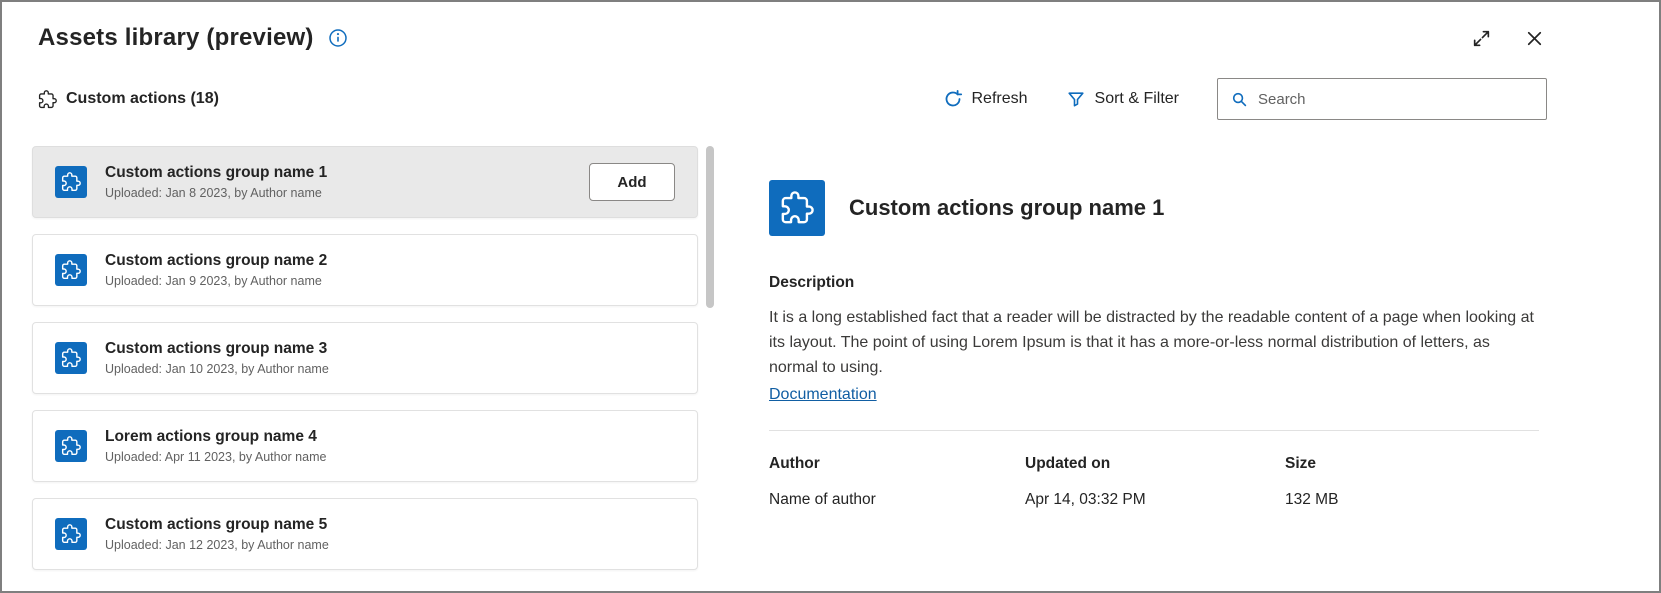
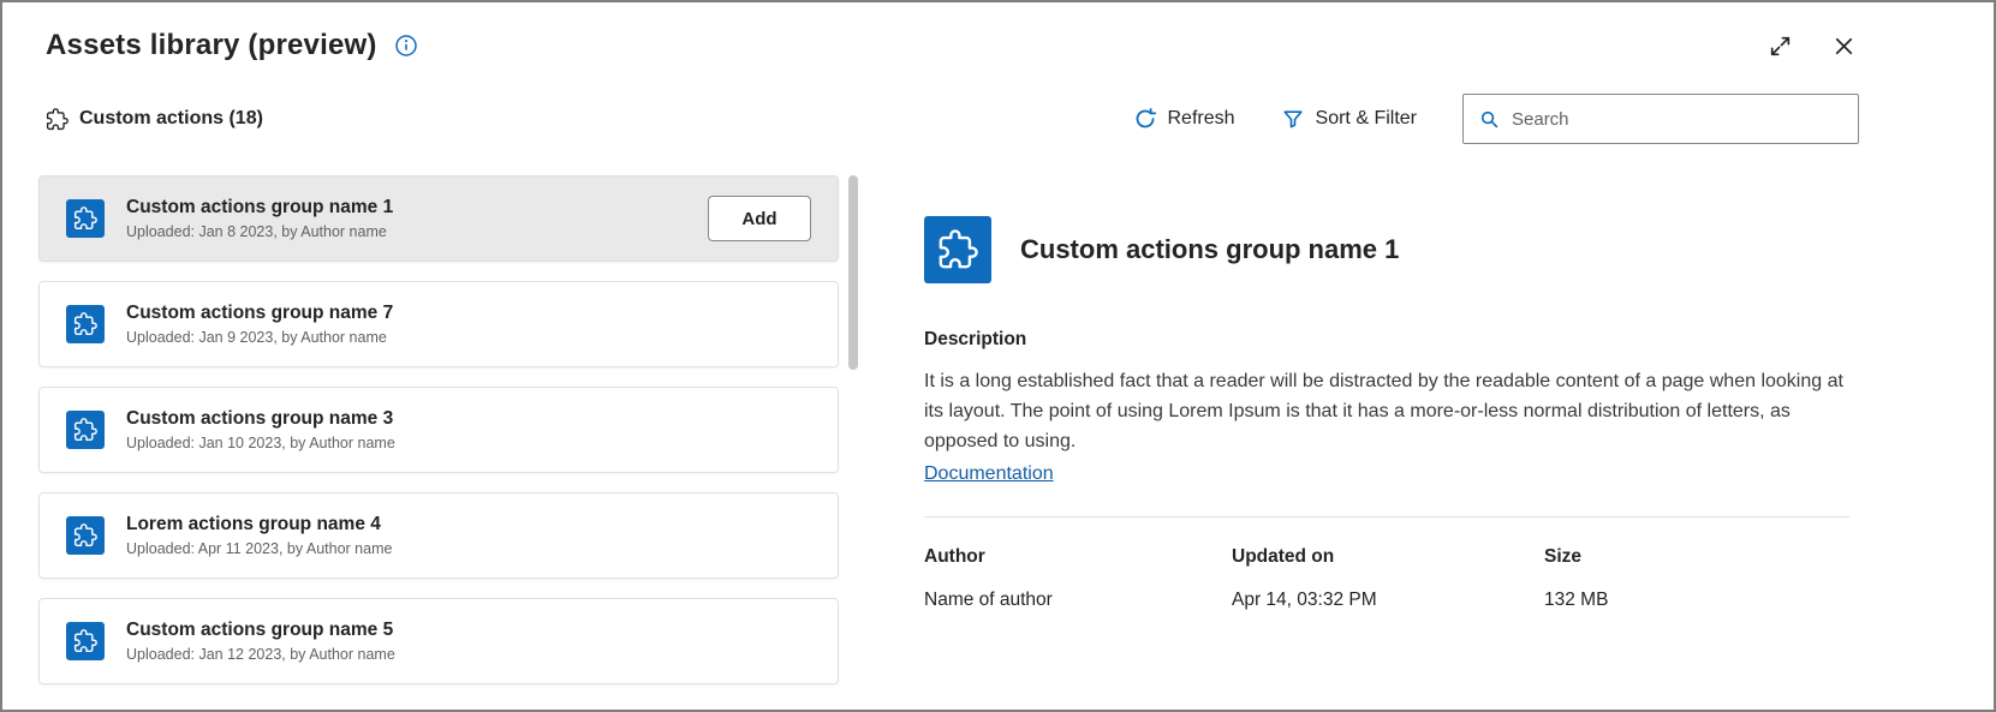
  Assets library (preview)
  Custom actions (18)
  Refresh
  Sort & Filter
  Search
  Custom actions group name 1
  Uploaded: Jan 8 2023, by Author name
  Add
- Custom actions group name 2
+ Custom actions group name 7
  Uploaded: Jan 9 2023, by Author name
  Custom actions group name 3
  Uploaded: Jan 10 2023, by Author name
  Lorem actions group name 4
  Uploaded: Apr 11 2023, by Author name
  Custom actions group name 5
  Uploaded: Jan 12 2023, by Author name
  Custom actions group name 1
  Description
- It is a long established fact that a reader will be distracted by the readable content of a page when looking at its layout. The point of using Lorem Ipsum is that it has a more-or-less normal distribution of letters, as normal to using.
+ It is a long established fact that a reader will be distracted by the readable content of a page when looking at its layout. The point of using Lorem Ipsum is that it has a more-or-less normal distribution of letters, as opposed to using.
  Documentation
  Author
  Name of author
  Updated on
  Apr 14, 03:32 PM
  Size
  132 MB
